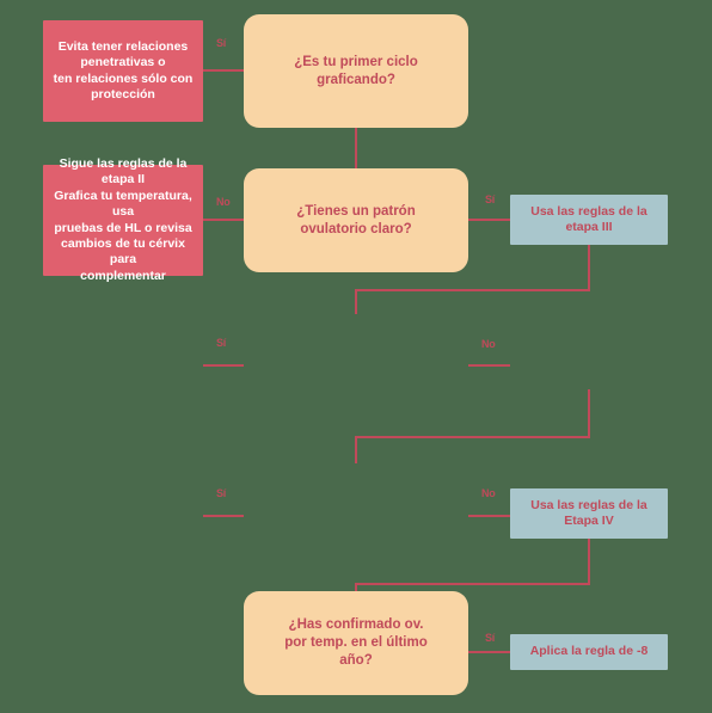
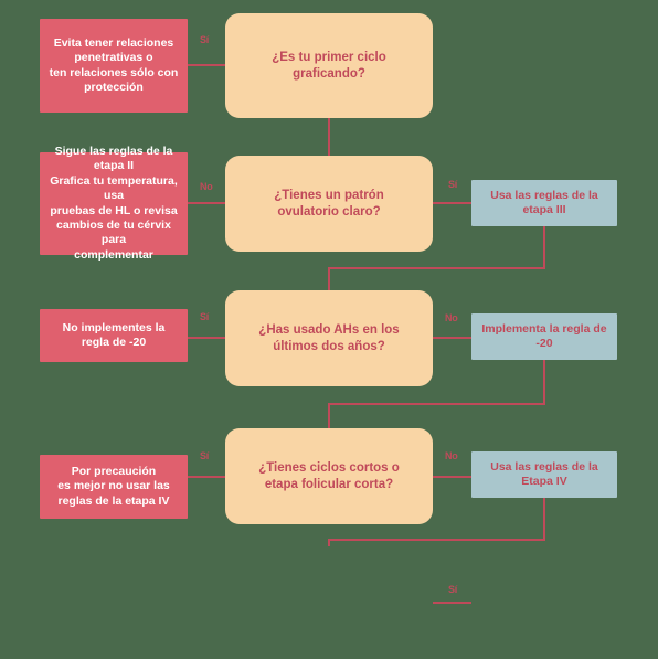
  Evita tener relaciones
  penetrativas o
  ten relaciones sólo con
  protección
  ¿Es tu primer ciclo
  graficando?
  Sigue las reglas de la
  etapa II
  Grafica tu temperatura, usa
  pruebas de HL o revisa
  cambios de tu cérvix para
  complementar
  ¿Tienes un patrón
  ovulatorio claro?
  Usa las reglas de la
  etapa III
+ No implementes la
+ regla de -20
+ ¿Has usado AHs en los
+ últimos dos años?
+ Implementa la regla de
+ -20
+ Por precaución
+ es mejor no usar las
+ reglas de la etapa IV
+ ¿Tienes ciclos cortos o
+ etapa folicular corta?
  Usa las reglas de la
  Etapa IV
- ¿Has confirmado ov.
- por temp. en el último
- año?
- Aplica la regla de -8
  Sí
  No
  Sí
  Sí
  No
  Sí
  No
  Sí
